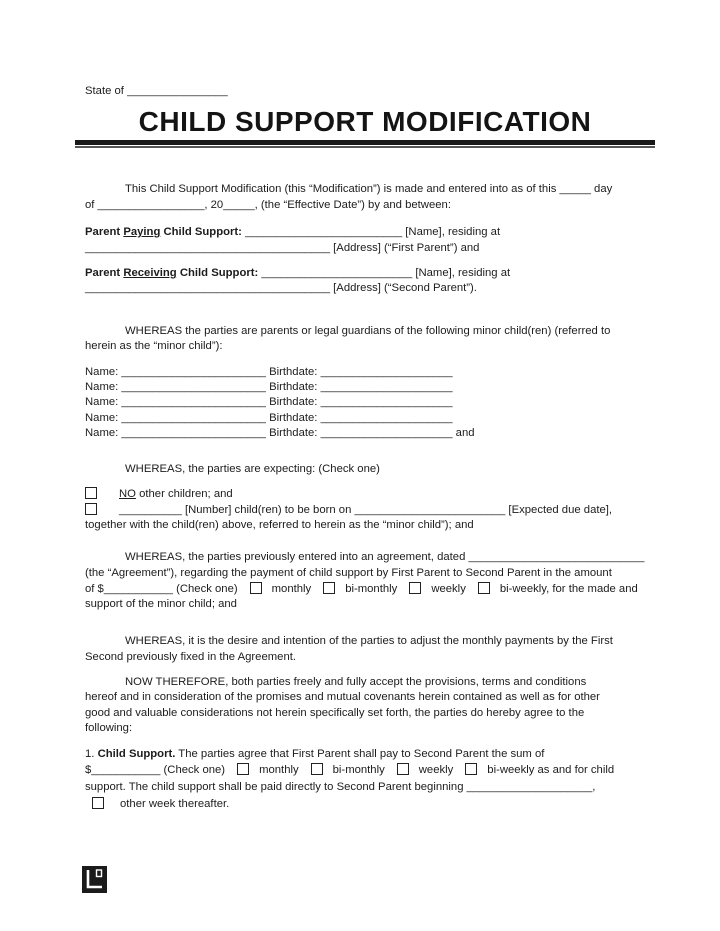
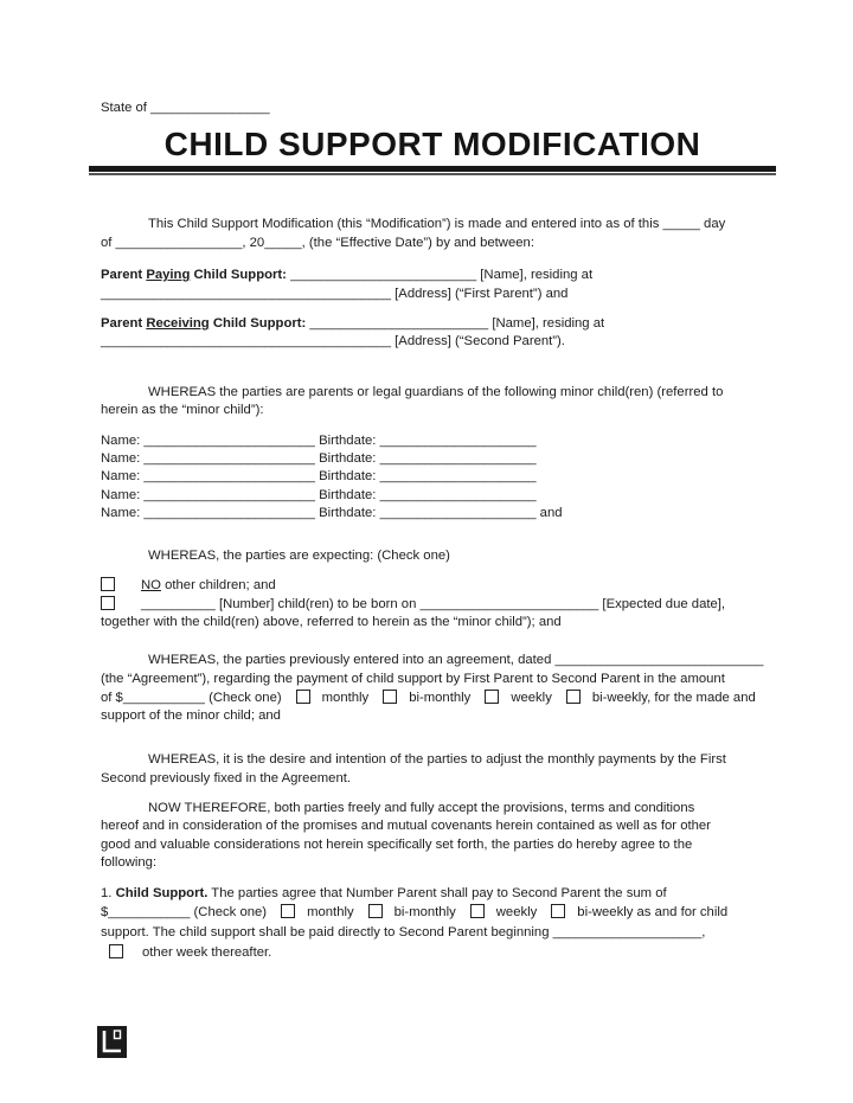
  State of ________________
  CHILD SUPPORT MODIFICATION
  This Child Support Modification (this “Modification”) is made and entered into as of this _____ day
  of _________________, 20_____, (the “Effective Date”) by and between:
  Parent Paying Child Support: _________________________ [Name], residing at
  _______________________________________ [Address] (“First Parent”) and
  Parent Receiving Child Support: ________________________ [Name], residing at
  _______________________________________ [Address] (“Second Parent”).
  WHEREAS the parties are parents or legal guardians of the following minor child(ren) (referred to
  herein as the “minor child”):
  Name: _______________________ Birthdate: _____________________
  Name: _______________________ Birthdate: _____________________
  Name: _______________________ Birthdate: _____________________
  Name: _______________________ Birthdate: _____________________
  Name: _______________________ Birthdate: _____________________ and
  WHEREAS, the parties are expecting: (Check one)
  NO other children; and
  __________ [Number] child(ren) to be born on ________________________ [Expected due date],
  together with the child(ren) above, referred to herein as the “minor child”); and
  WHEREAS, the parties previously entered into an agreement, dated ____________________________
  (the “Agreement”), regarding the payment of child support by First Parent to Second Parent in the amount
  of $___________ (Check one) monthly bi-monthly weekly bi-weekly, for the made and
  support of the minor child; and
  WHEREAS, it is the desire and intention of the parties to adjust the monthly payments by the First
  Second previously fixed in the Agreement.
  NOW THEREFORE, both parties freely and fully accept the provisions, terms and conditions
  hereof and in consideration of the promises and mutual covenants herein contained as well as for other
  good and valuable considerations not herein specifically set forth, the parties do hereby agree to the
  following:
- 1. Child Support. The parties agree that First Parent shall pay to Second Parent the sum of
+ 1. Child Support. The parties agree that Number Parent shall pay to Second Parent the sum of
  $___________ (Check one) monthly bi-monthly weekly bi-weekly as and for child
  support. The child support shall be paid directly to Second Parent beginning ____________________,
  other week thereafter.
